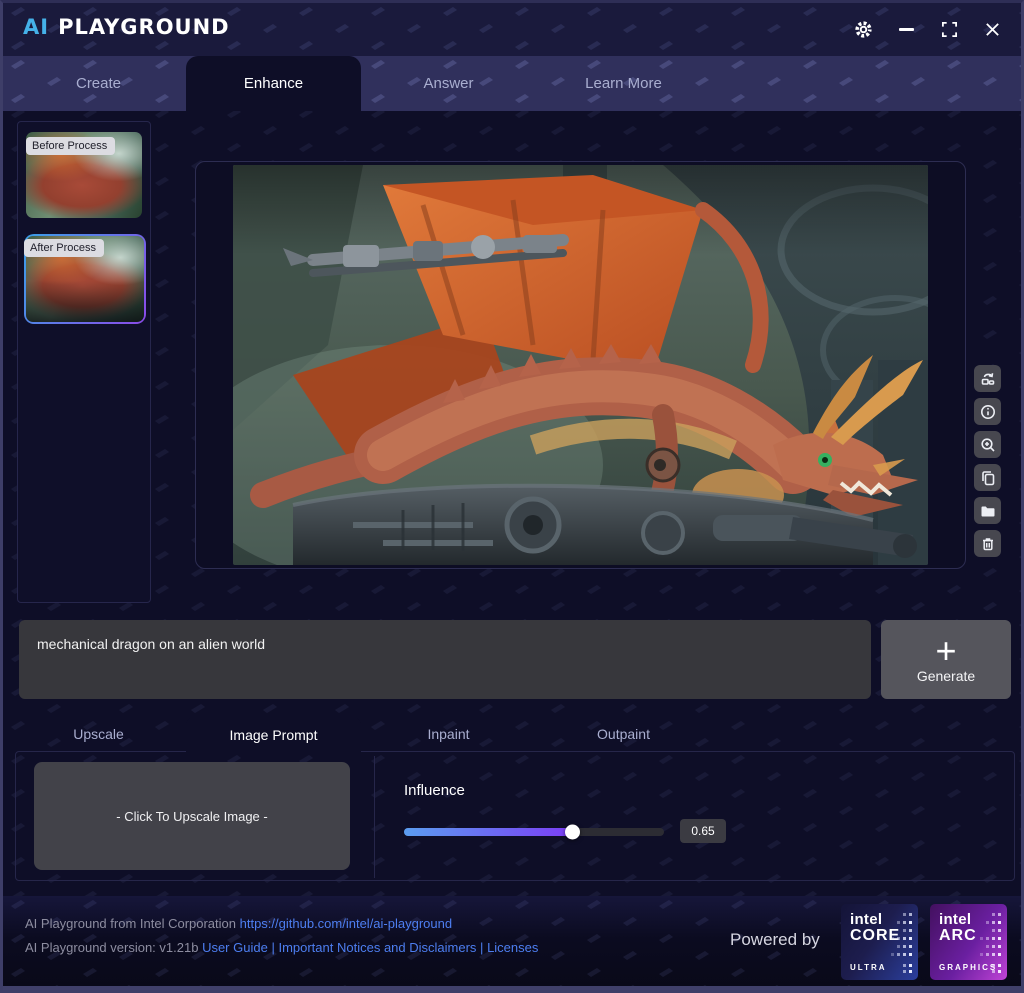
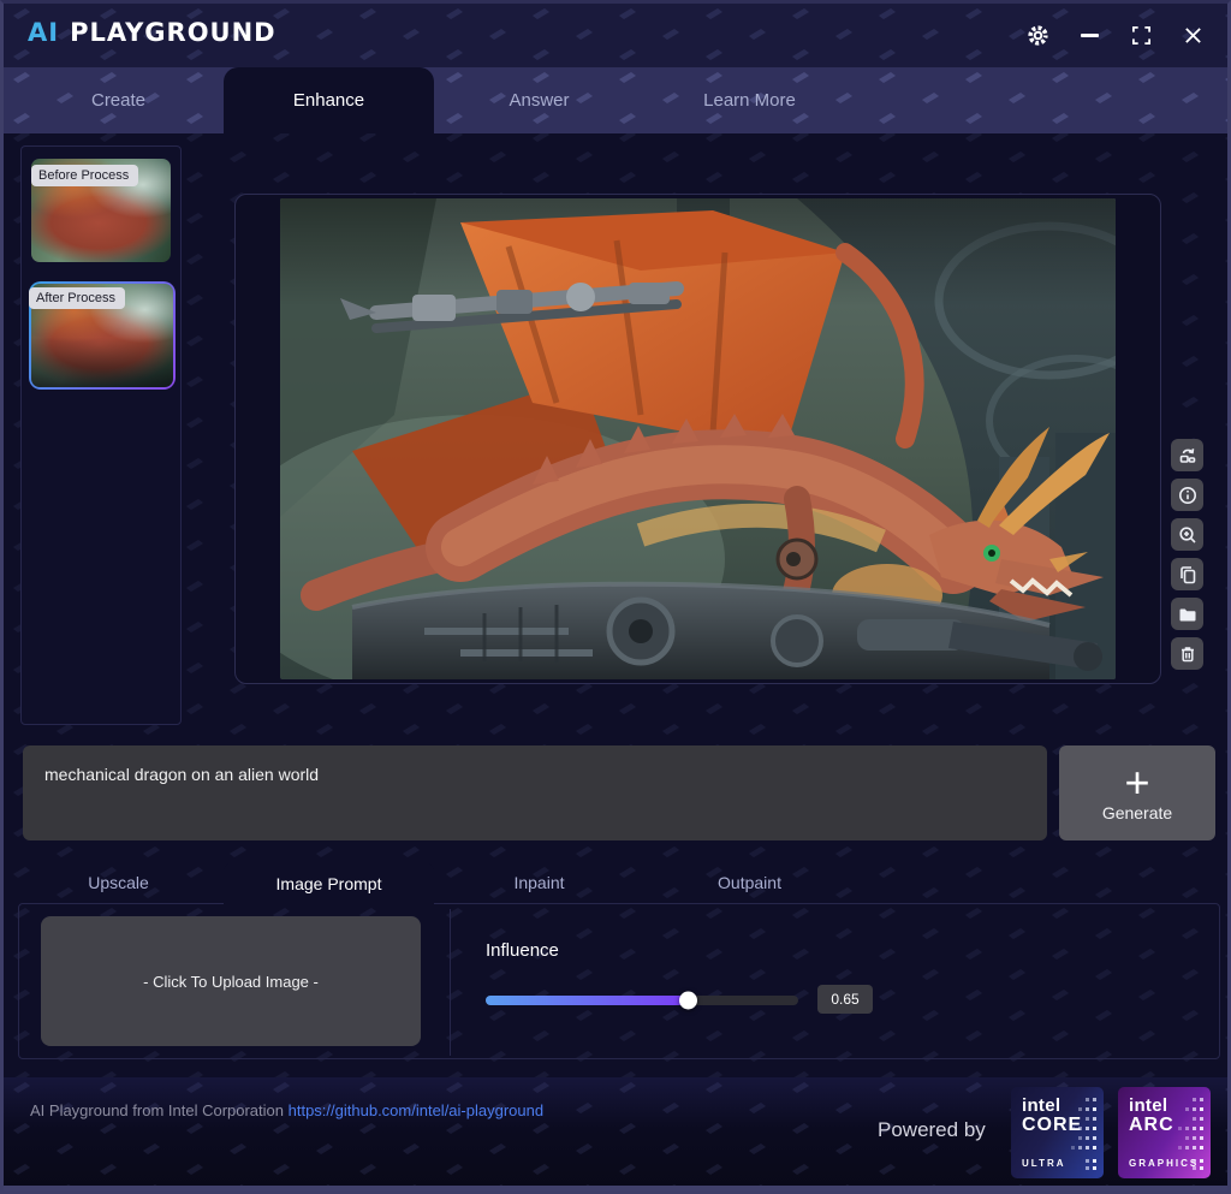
  AI PLAYGROUND
  Create
  Enhance
  Answer
  Learn More
  Before Process
  After Process
  mechanical dragon on an alien world
  +
  Generate
  Upscale
  Image Prompt
  Inpaint
  Outpaint
- - Click To Upscale Image -
+ - Click To Upload Image -
  Influence
  0.65
  AI Playground from Intel Corporation https://github.com/intel/ai-playground
- AI Playground version: v1.21b User Guide | Important Notices and Disclaimers | Licenses
  Powered by
  intel
  CORE
  ULTRA
  intel
  ARC
  GRAPHICS
